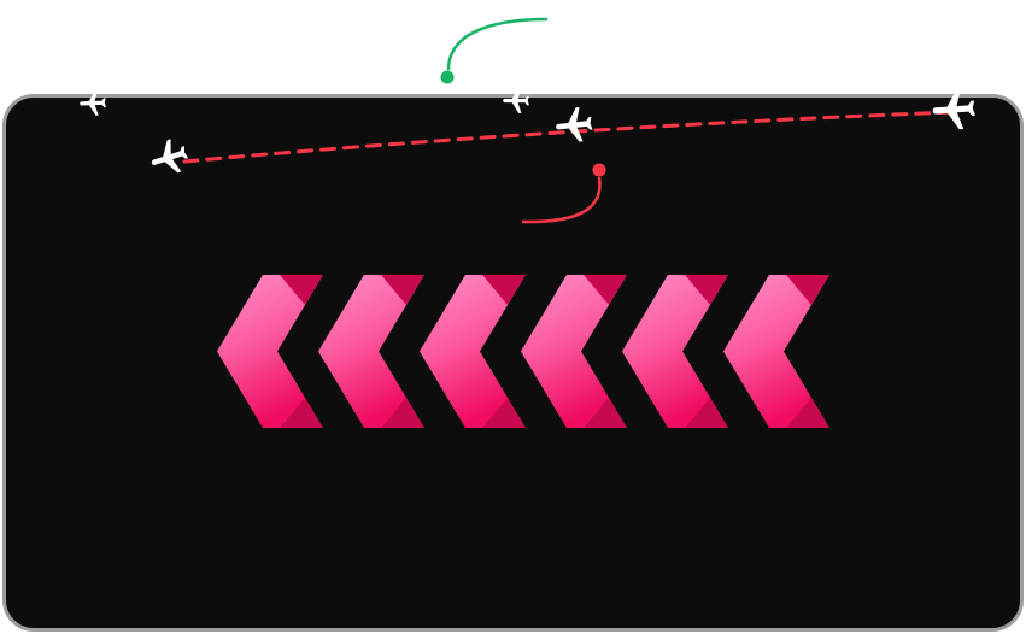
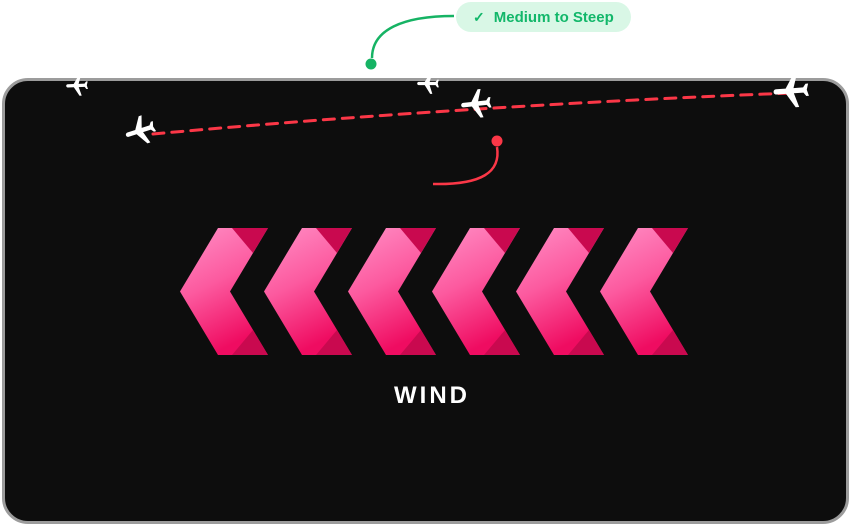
+ ✓
+ Medium to Steep
+ WIND
